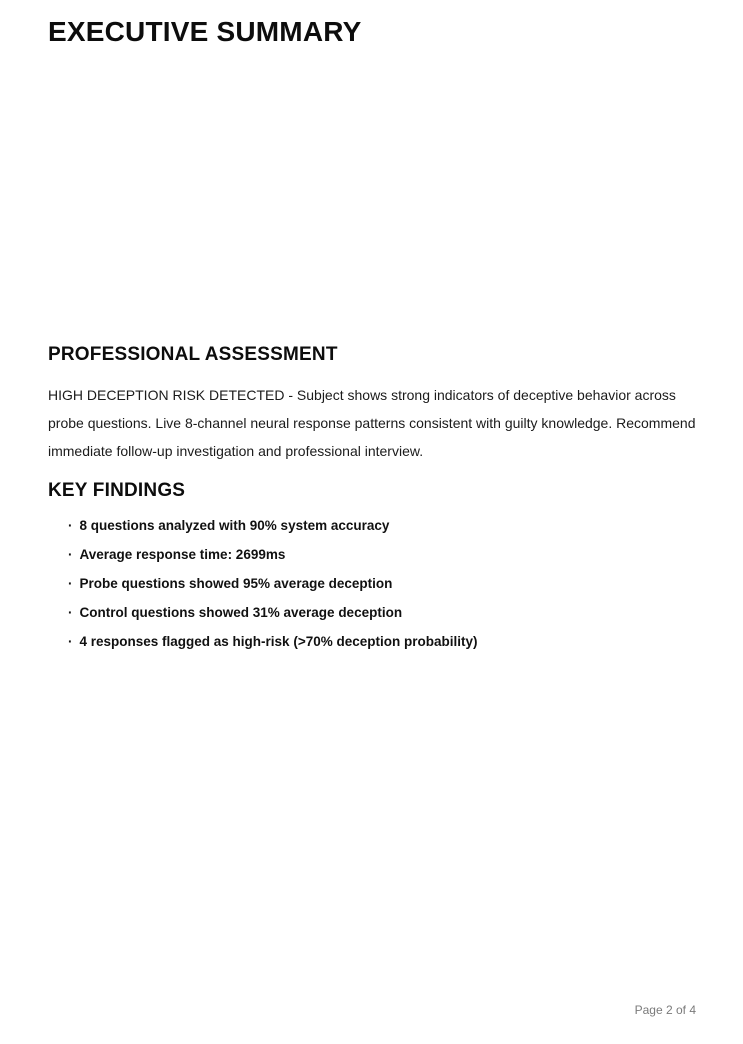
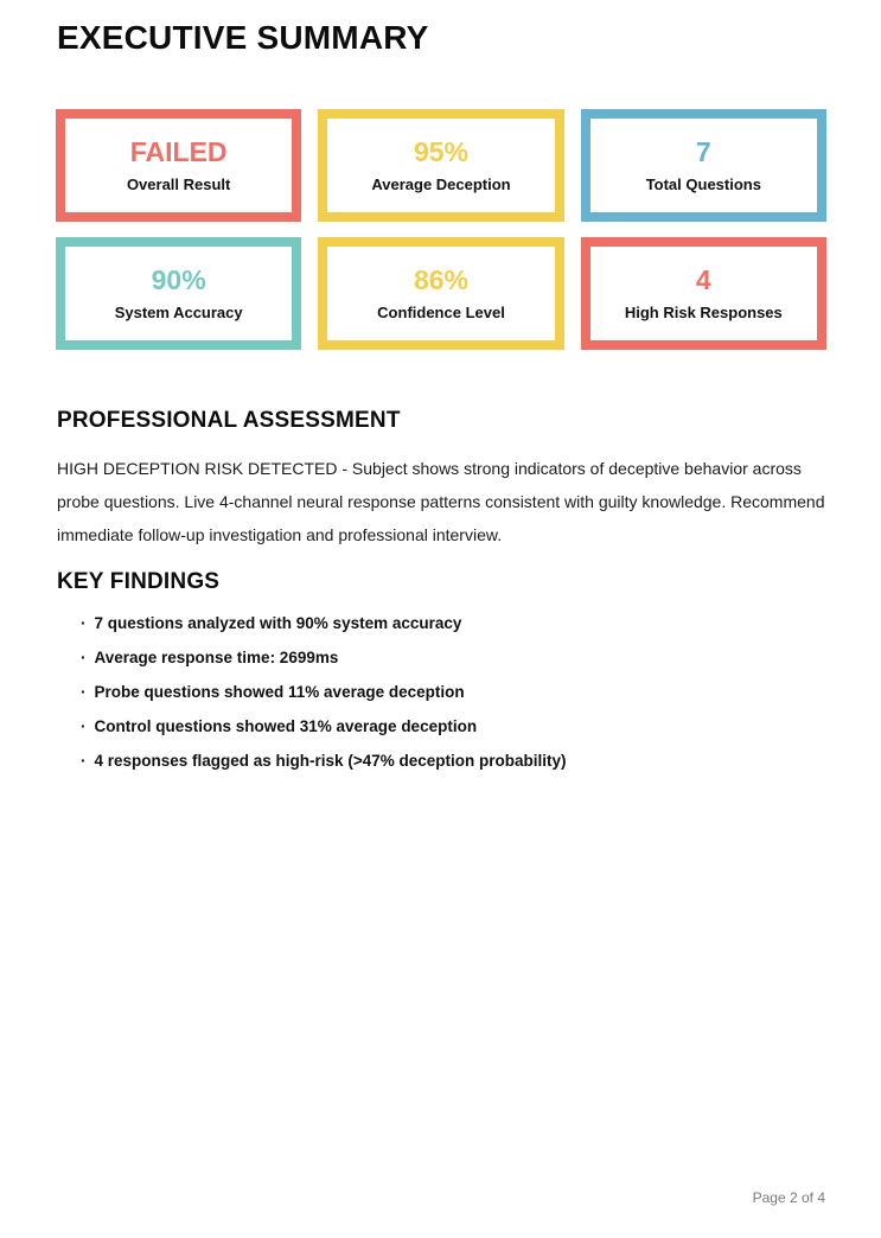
  EXECUTIVE SUMMARY
+ FAILED
+ Overall Result
+ 95%
+ Average Deception
+ 7
+ Total Questions
+ 90%
+ System Accuracy
+ 86%
+ Confidence Level
+ 4
+ High Risk Responses
  PROFESSIONAL ASSESSMENT
- HIGH DECEPTION RISK DETECTED - Subject shows strong indicators of deceptive behavior across probe questions. Live 8-channel neural response patterns consistent with guilty knowledge. Recommend immediate follow-up investigation and professional interview.
+ HIGH DECEPTION RISK DETECTED - Subject shows strong indicators of deceptive behavior across probe questions. Live 4-channel neural response patterns consistent with guilty knowledge. Recommend immediate follow-up investigation and professional interview.
  KEY FINDINGS
  ·
- 8 questions analyzed with 90% system accuracy
+ 7 questions analyzed with 90% system accuracy
  ·
  Average response time: 2699ms
  ·
- Probe questions showed 95% average deception
+ Probe questions showed 11% average deception
  ·
  Control questions showed 31% average deception
  ·
- 4 responses flagged as high-risk (>70% deception probability)
+ 4 responses flagged as high-risk (>47% deception probability)
  Page 2 of 4
